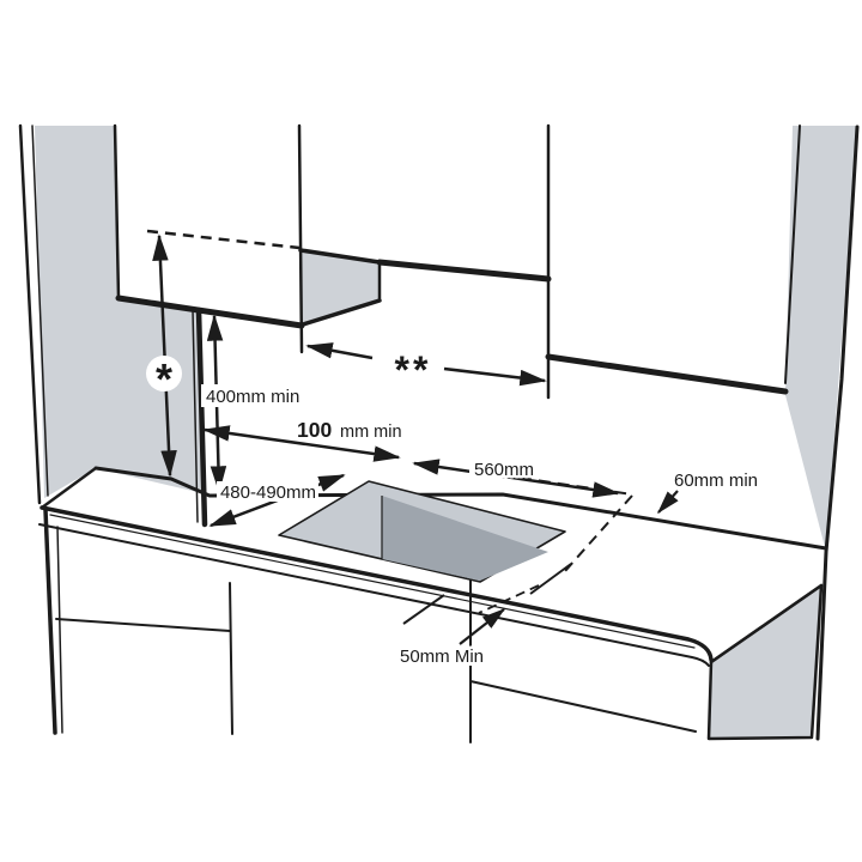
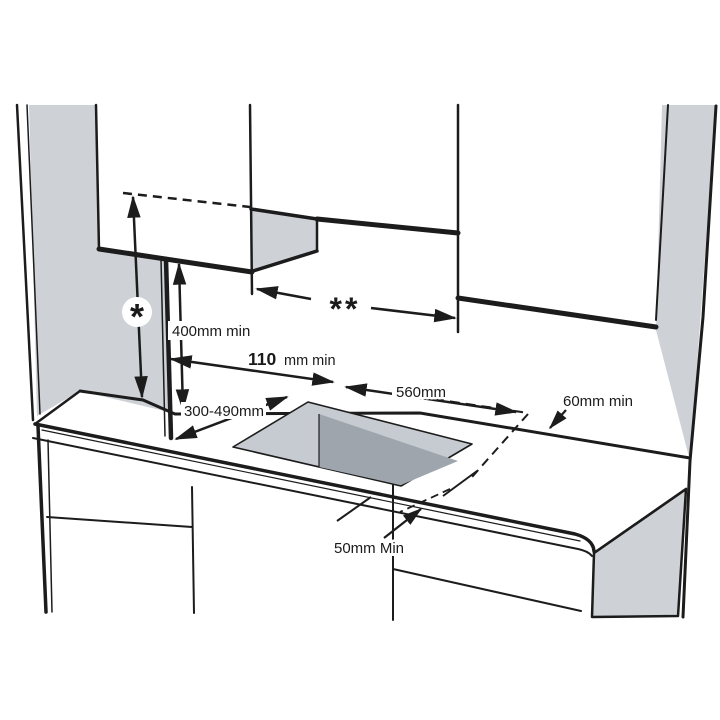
  400mm min
- 100
+ 110
  mm min
  560mm
- 480-490mm
+ 300-490mm
  60mm min
  50mm Min
  *
  **
